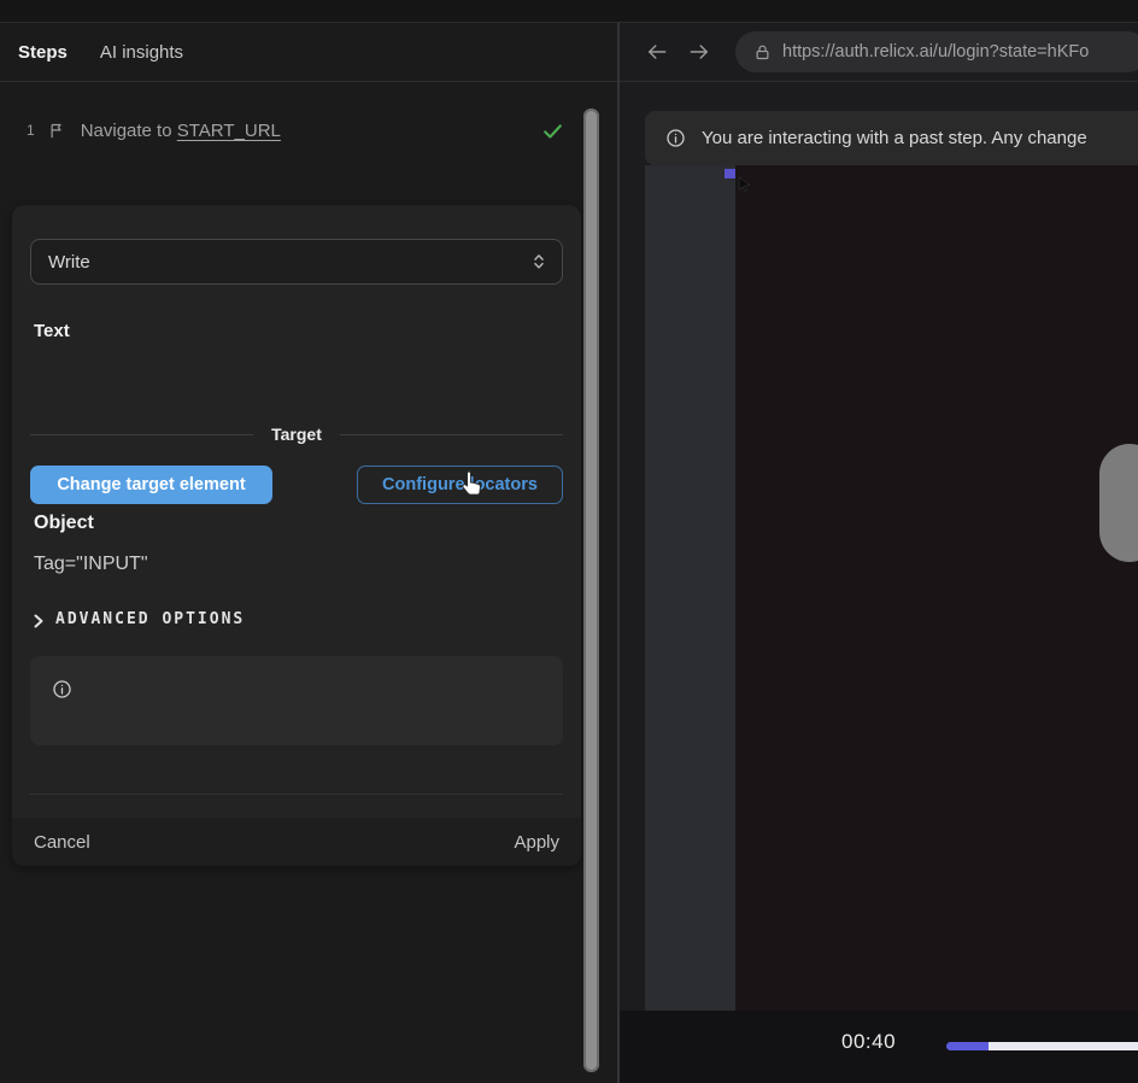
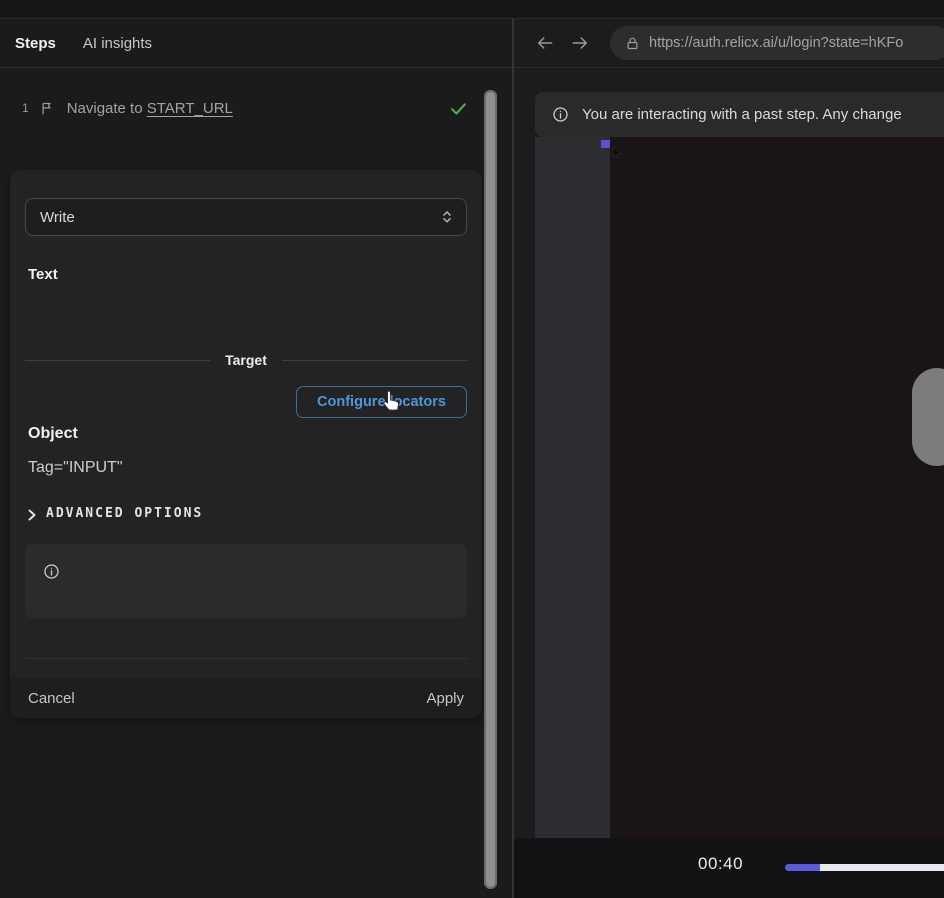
  Steps
  AI insights
  1
  Navigate to START_URL
  Write
  Text
  Target
- Change target element
  Configurecators
  Object
  Tag="INPUT"
  ADVANCED OPTIONS
  Cancel
  Apply
  https://auth.relicx.ai/u/login?state=hKFo
  You are interacting with a past step. Any change
  00:40
